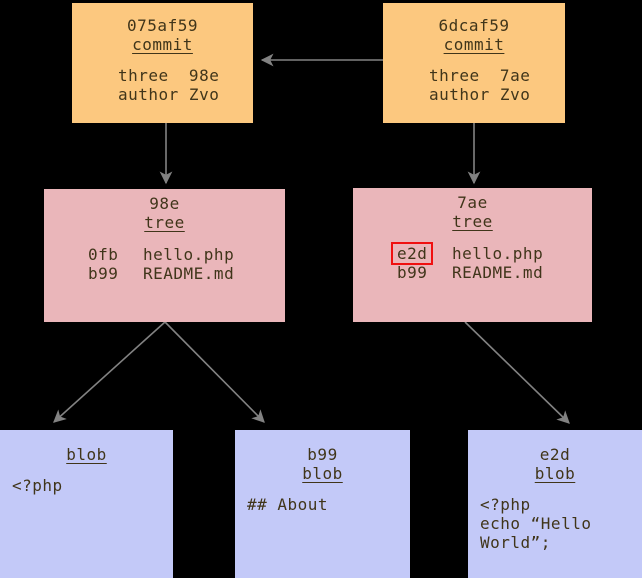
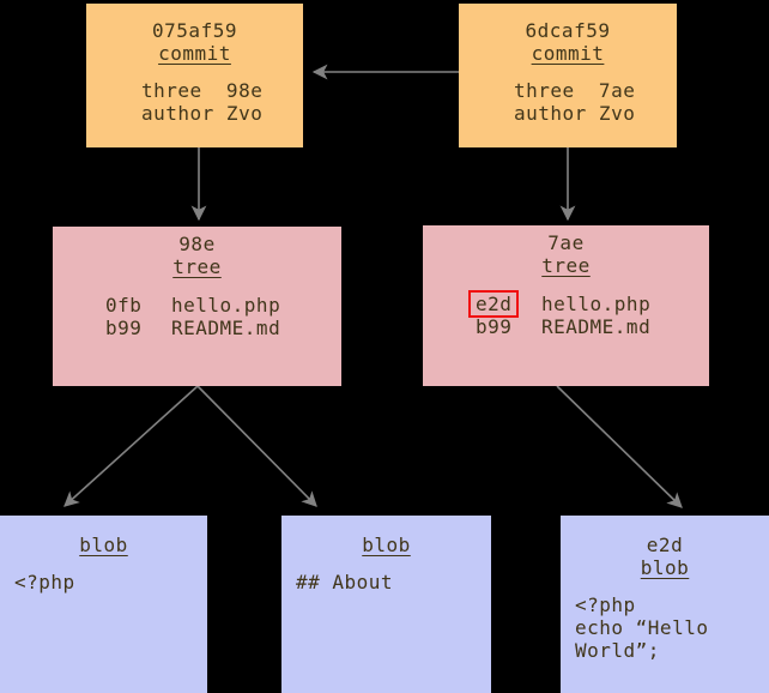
  075af59
  commit
  three 98e
  author Zvo
  6dcaf59
  commit
  three 7ae
  author Zvo
  98e
  tree
  0fb hello.php
  b99 README.md
  7ae
  tree
  e2d hello.php
  b99 README.md
  blob
  <?php
- b99
  blob
  ## About
  e2d
  blob
  <?php
  echo “Hello
  World”;
